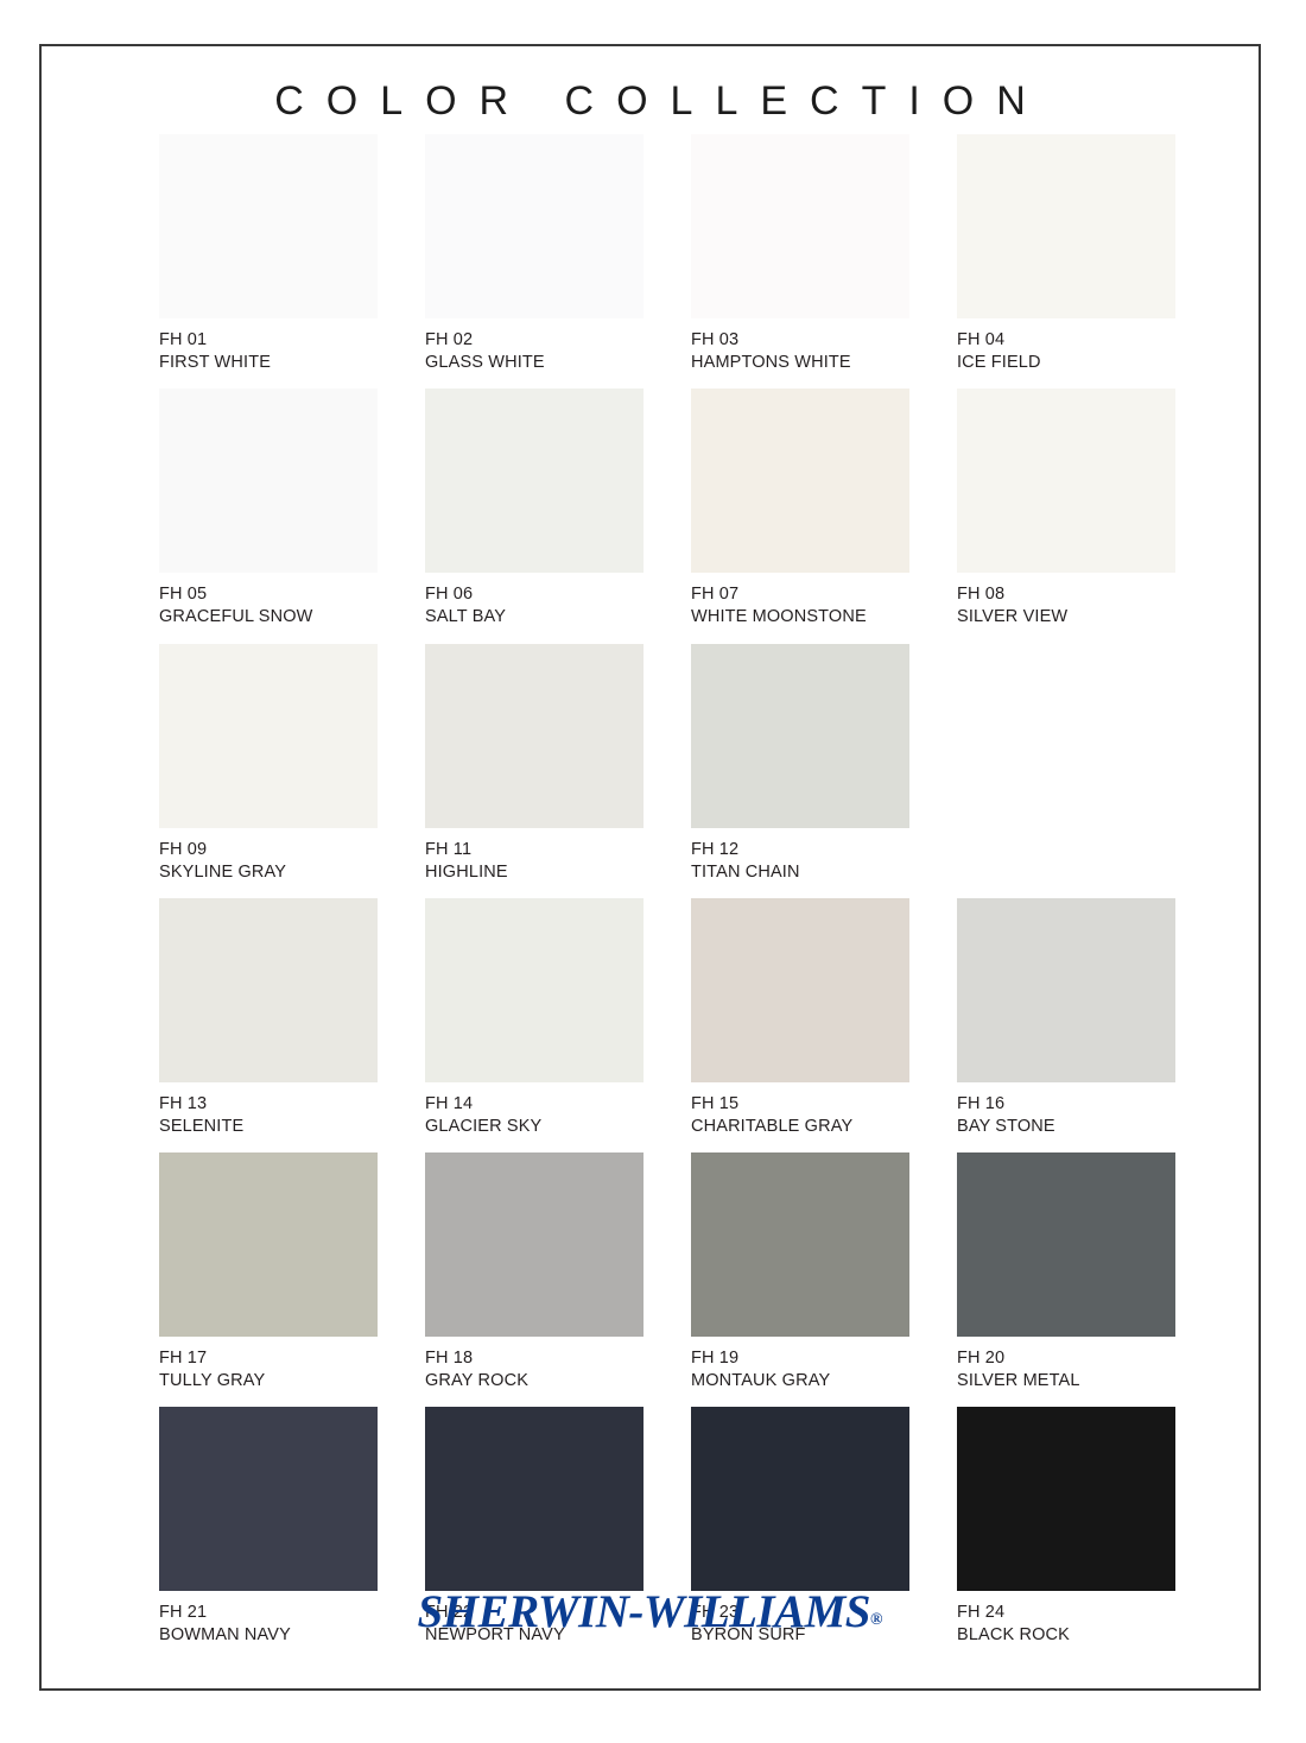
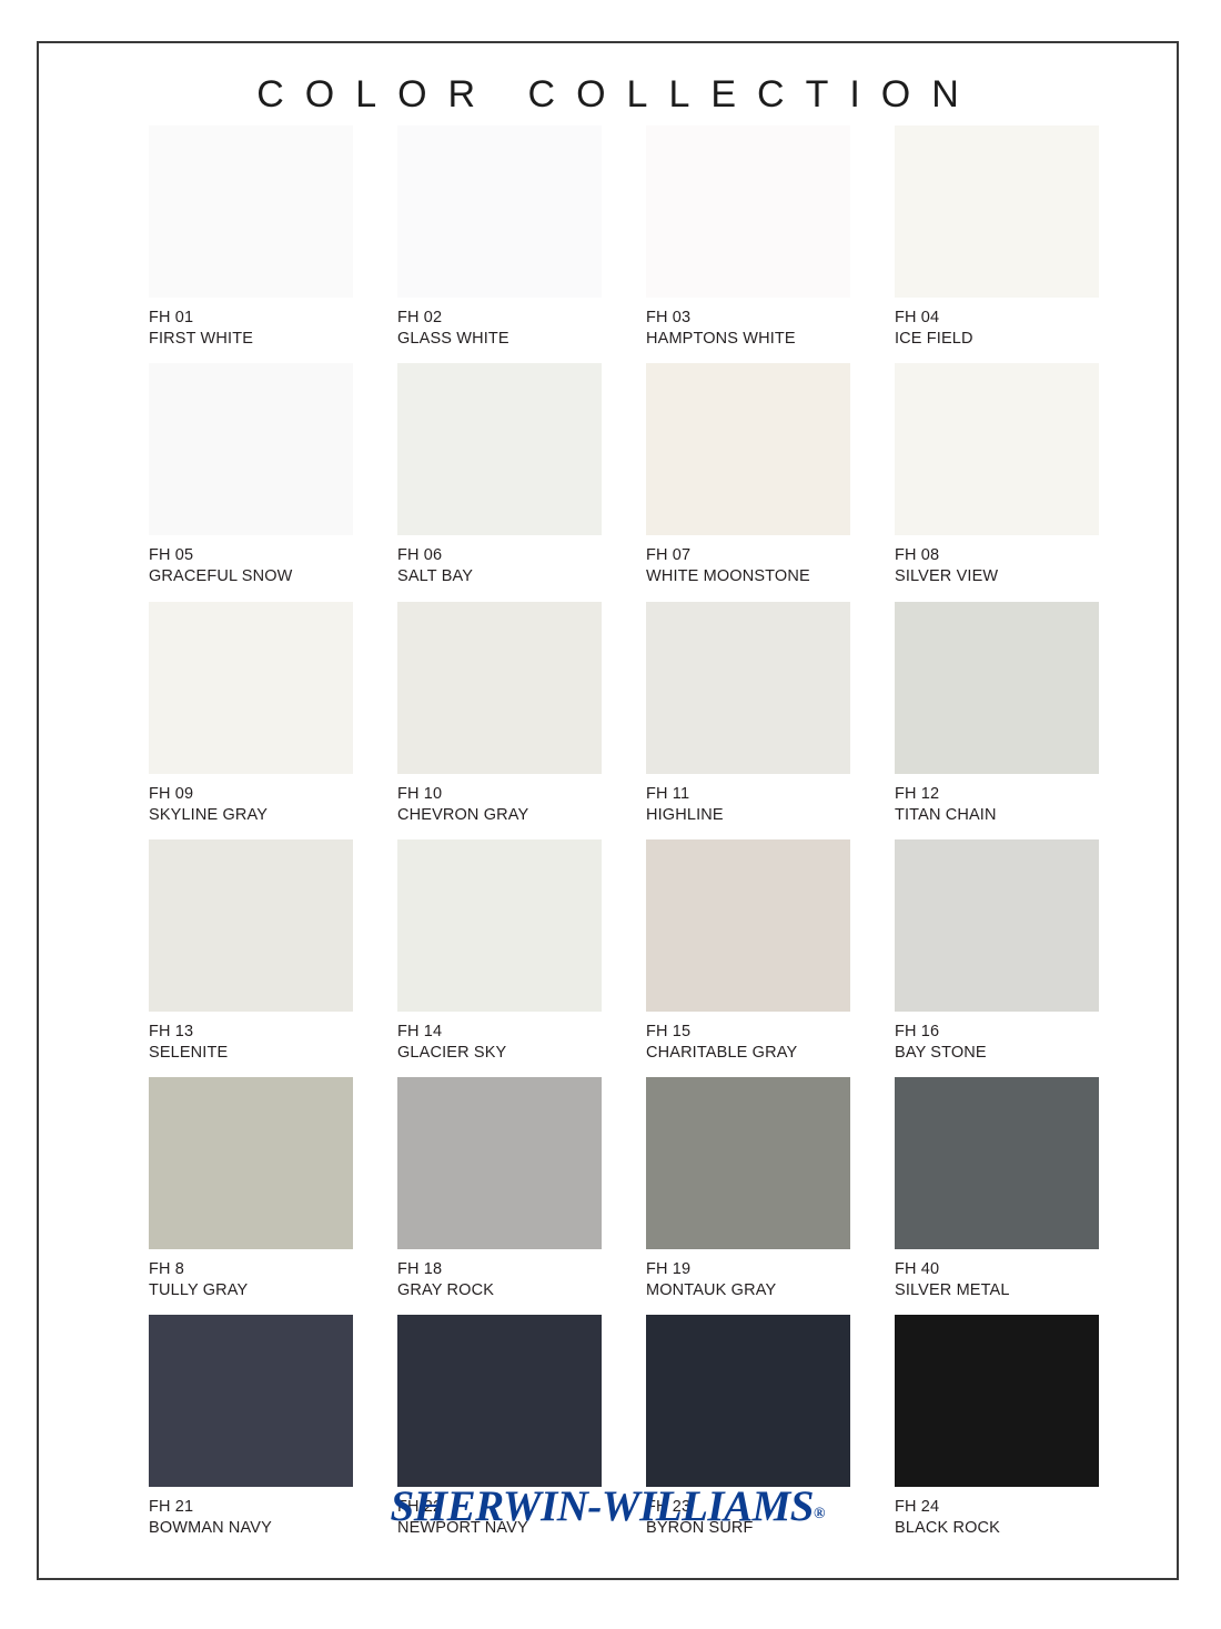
  COLOR COLLECTION
  FH 01
  FIRST WHITE
  FH 02
  GLASS WHITE
  FH 03
  HAMPTONS WHITE
  FH 04
  ICE FIELD
  FH 05
  GRACEFUL SNOW
  FH 06
  SALT BAY
  FH 07
  WHITE MOONSTONE
  FH 08
  SILVER VIEW
  FH 09
  SKYLINE GRAY
+ FH 10
+ CHEVRON GRAY
  FH 11
  HIGHLINE
  FH 12
  TITAN CHAIN
  FH 13
  SELENITE
  FH 14
  GLACIER SKY
  FH 15
  CHARITABLE GRAY
  FH 16
  BAY STONE
- FH 17
+ FH 8
  TULLY GRAY
  FH 18
  GRAY ROCK
  FH 19
  MONTAUK GRAY
- FH 20
+ FH 40
  SILVER METAL
  FH 21
  BOWMAN NAVY
  FH 22
  NEWPORT NAVY
  FH 23
  BYRON SURF
  FH 24
  BLACK ROCK
  SHERWIN-WILLIAMS®
